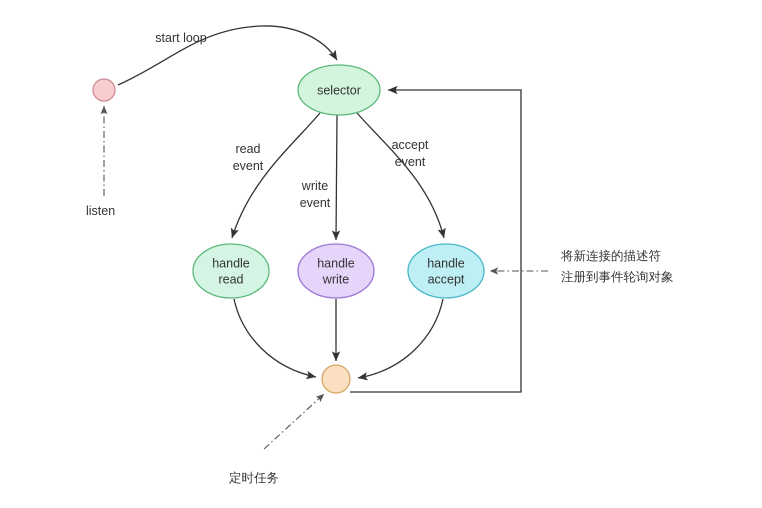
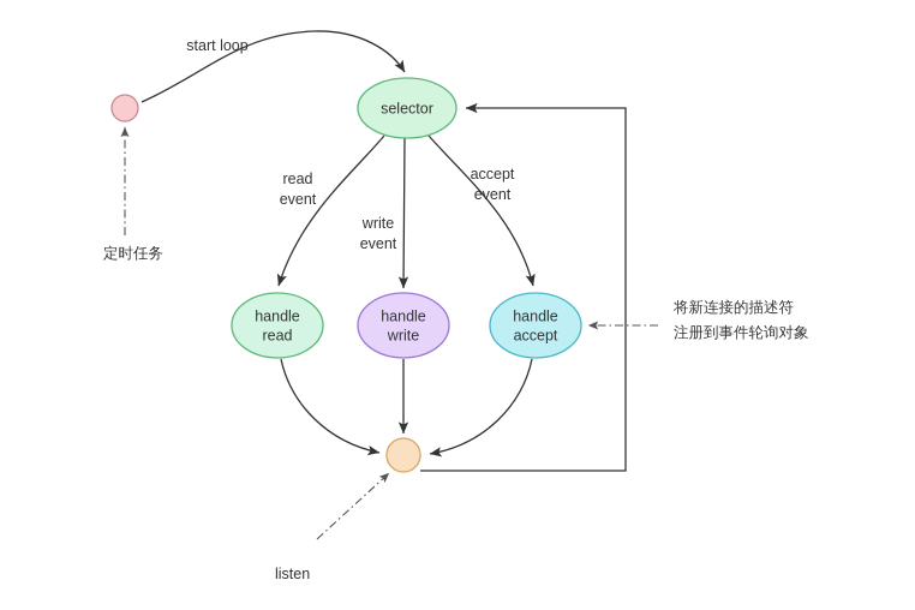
  selector
  handle
  read
  handle
  write
  handle
  accept
  start loop
  read
  event
  write
  event
  accept
  event
- listen
+ 定时任务
  将新连接的描述符
  注册到事件轮询对象
- 定时任务
+ listen
